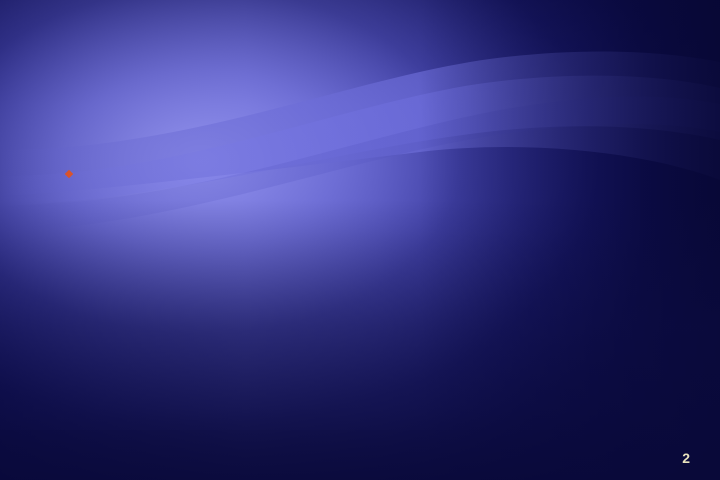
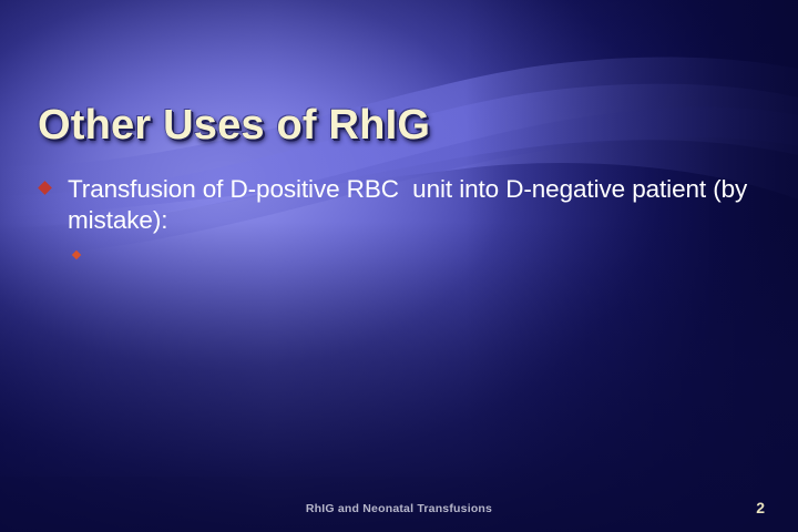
+ Other Uses of RhIG
+ Transfusion of D-positive RBC unit into D-negative patient (by mistake):
+ RhIG and Neonatal Transfusions
  2
